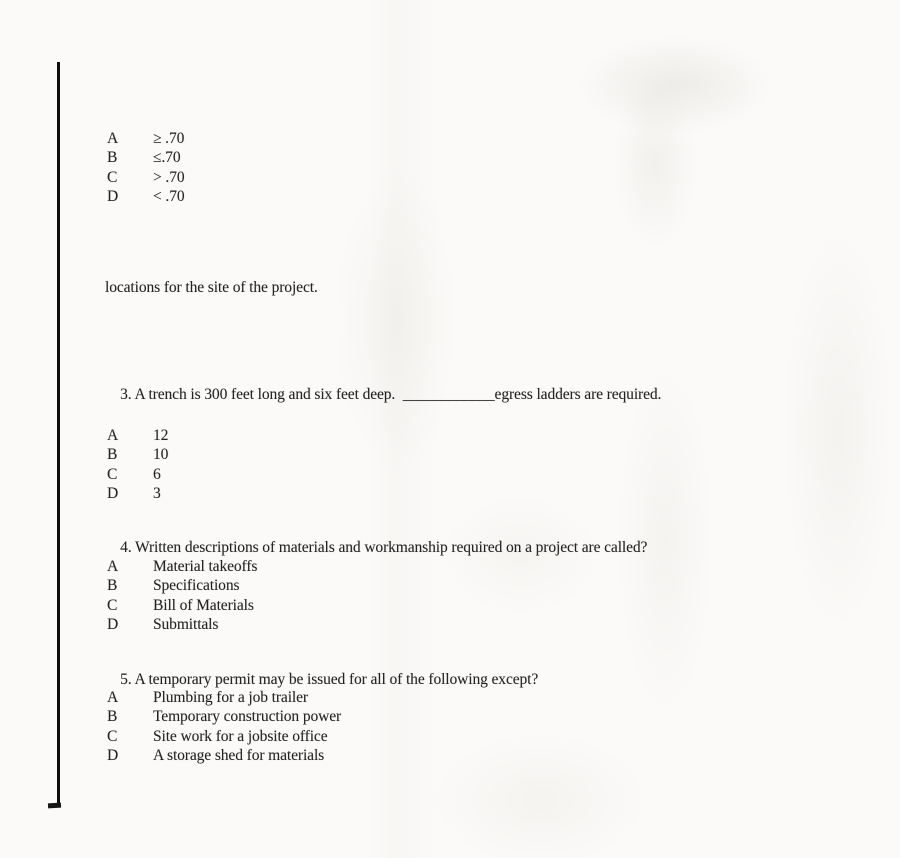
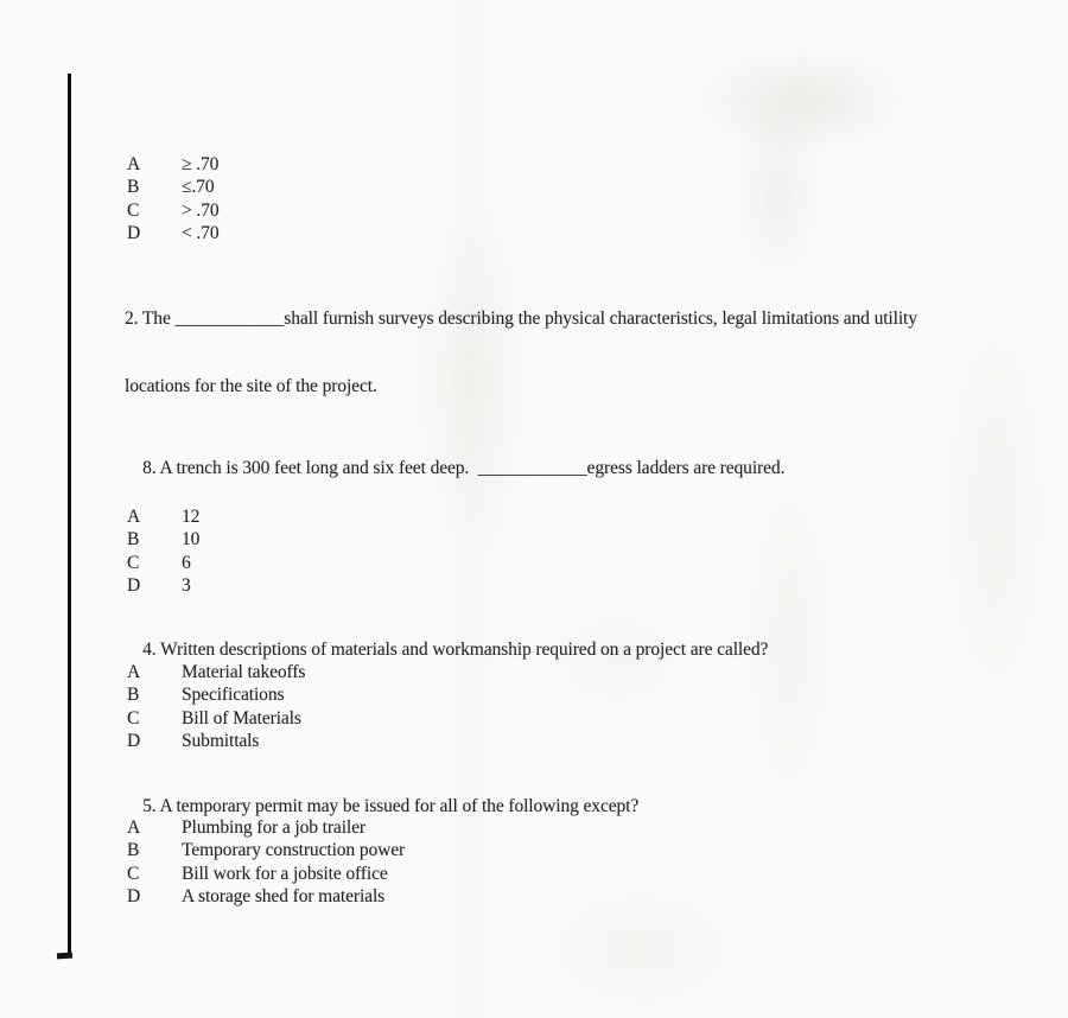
  A ≥ .70
  B ≤.70
  C > .70
  D < .70
+ 2. The ____________shall furnish surveys describing the physical characteristics, legal limitations and utility
  locations for the site of the project.
- 3. A trench is 300 feet long and six feet deep. ____________egress ladders are required.
+ 8. A trench is 300 feet long and six feet deep. ____________egress ladders are required.
  A 12
  B 10
  C 6
  D 3
  4. Written descriptions of materials and workmanship required on a project are called?
  A Material takeoffs
  B Specifications
  C Bill of Materials
  D Submittals
  5. A temporary permit may be issued for all of the following except?
  A Plumbing for a job trailer
  B Temporary construction power
- C Site work for a jobsite office
+ C Bill work for a jobsite office
  D A storage shed for materials
